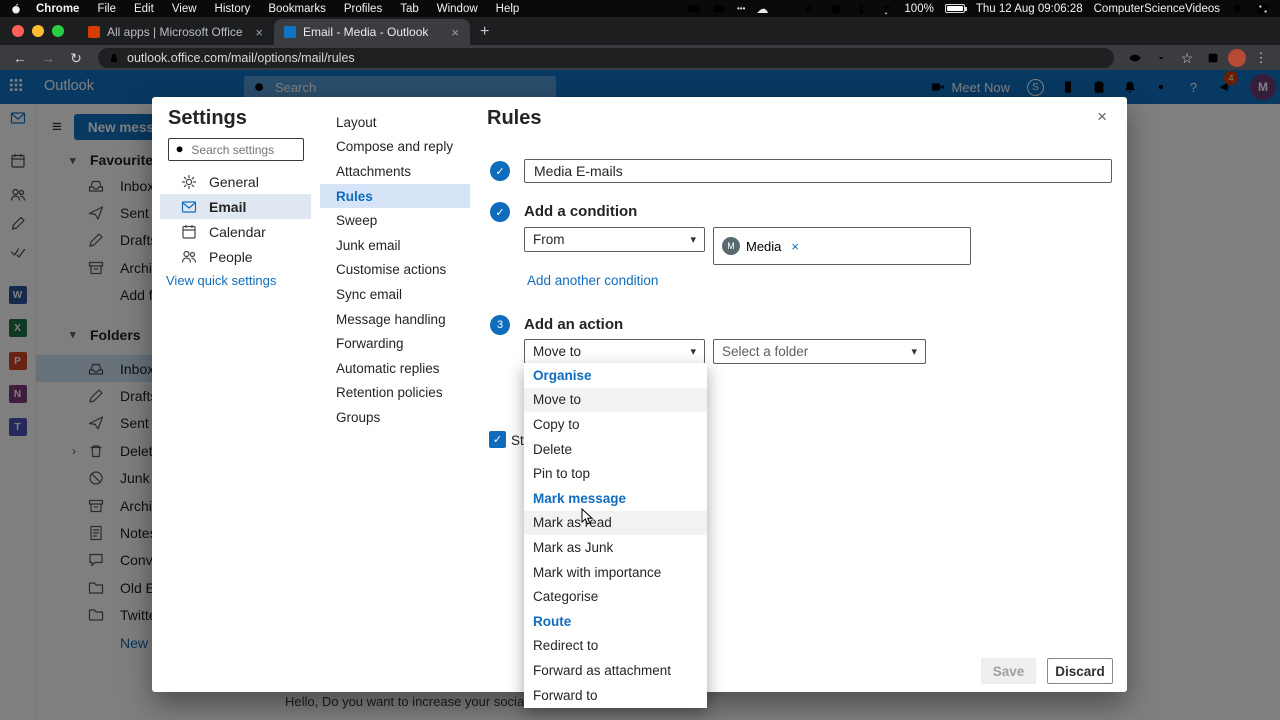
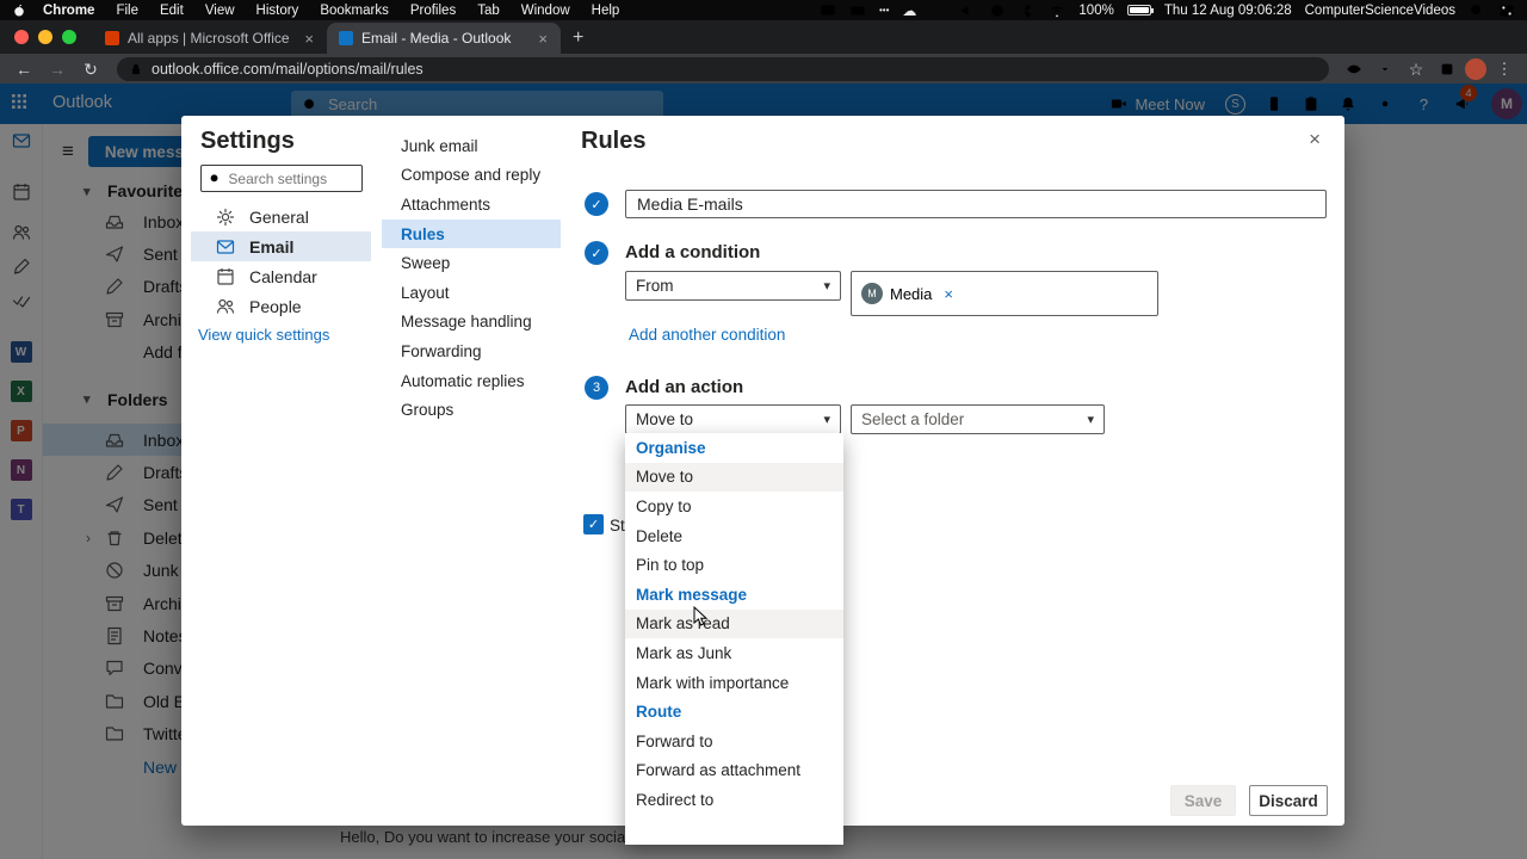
  Chrome
  File
  Edit
  View
  History
  Bookmarks
  Profiles
  Tab
  Window
  Help
  •••
  ☁
  100%
  Thu 12 Aug 09:06:28
  ComputerScienceVideos
  All apps | Microsoft Office
  ×
  Email - Media - Outlook
  ×
  +
  ←
  →
  ↻
  outlook.office.com/mail/options/mail/rules
  ☆
  ⋮
  Outlook
  Search
  Meet Now
  S
  ?
  M
  4
  W
  X
  P
  N
  T
  ≡
  New mess
  ▾
  Favourite
  Inbox
  Draft
  Archi
  ▾
  Folders
  Inbox
  Draft
  ›
  Archi
  Note
  Twitt
  Hello, Do you want to increase your socia
  Settings
  Search settings
  General
  Email
  Calendar
  People
  View quick settings
- Layout
+ Junk email
  Compose and reply
  Attachments
  Rules
  Sweep
- Junk email
+ Layout
- Customise actions
- Sync email
  Message handling
  Forwarding
  Automatic replies
- Retention policies
  Groups
  Rules
  ×
  ✓
  Media E-mails
  ✓
  Add a condition
  From
  ▾
  M
  Media
  ×
  Add another condition
  3
  Add an action
  Move to
  ▾
  Select a folder
  ▾
  ✓
  Save
  Discard
  Organise
  Move to
  Copy to
  Delete
  Pin to top
  Mark message
  Mark asead
  Mark as Junk
  Mark with importance
- Categorise
  Route
- Redirect to
+ Forward to
  Forward as attachment
- Forward to
+ Redirect to
